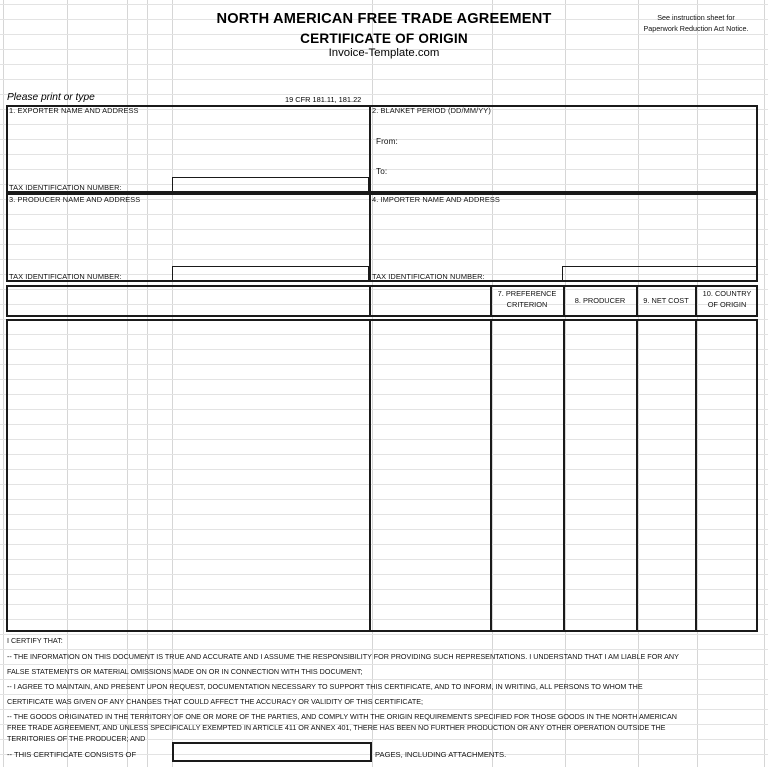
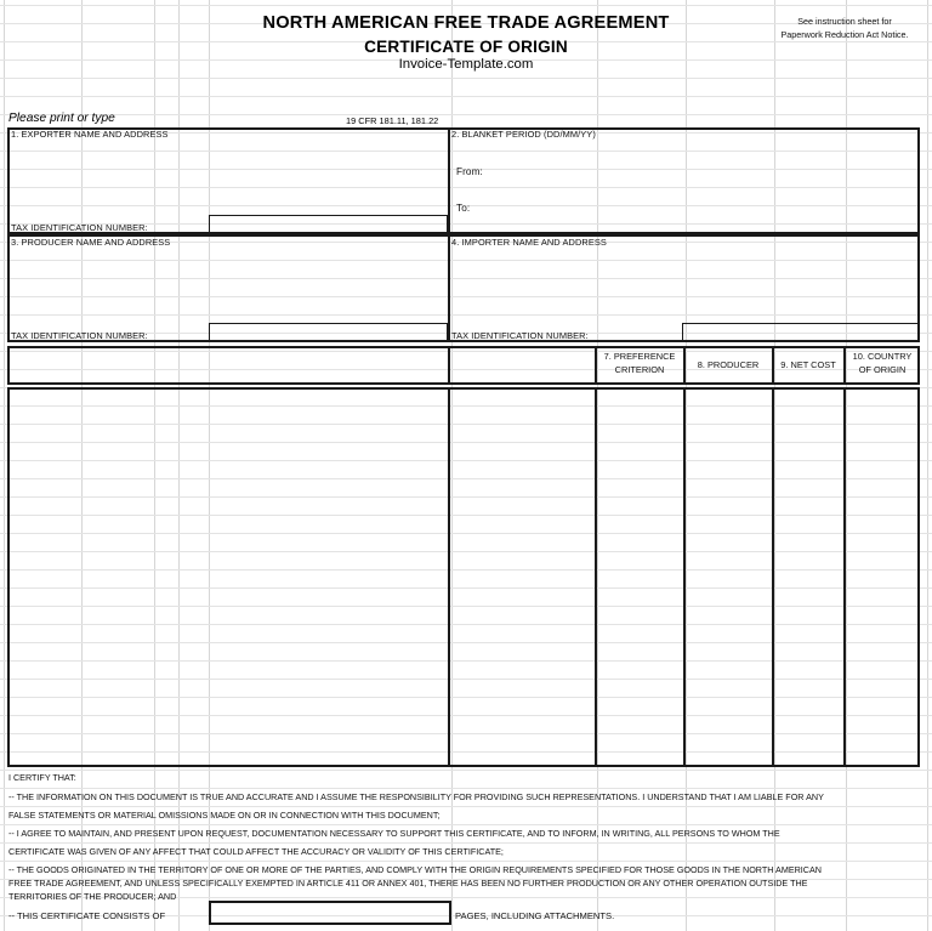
  NORTH AMERICAN FREE TRADE AGREEMENT
  CERTIFICATE OF ORIGIN
  Invoice-Template.com
  See instruction sheet for
  Paperwork Reduction Act Notice.
  Please print or type
  19 CFR 181.11, 181.22
  1. EXPORTER NAME AND ADDRESS
  TAX IDENTIFICATION NUMBER:
  2. BLANKET PERIOD (DD/MM/YY)
  From:
  To:
  3. PRODUCER NAME AND ADDRESS
  TAX IDENTIFICATION NUMBER:
  4. IMPORTER NAME AND ADDRESS
  TAX IDENTIFICATION NUMBER:
  7. PREFERENCE
  CRITERION
  8. PRODUCER
  9. NET COST
  10. COUNTRY
  OF ORIGIN
  I CERTIFY THAT:
  -- THE INFORMATION ON THIS DOCUMENT IS TRUE AND ACCURATE AND I ASSUME THE RESPONSIBILITY FOR PROVIDING SUCH REPRESENTATIONS. I UNDERSTAND THAT I AM LIABLE FOR ANY
  FALSE STATEMENTS OR MATERIAL OMISSIONS MADE ON OR IN CONNECTION WITH THIS DOCUMENT;
  -- I AGREE TO MAINTAIN, AND PRESENT UPON REQUEST, DOCUMENTATION NECESSARY TO SUPPORT THIS CERTIFICATE, AND TO INFORM, IN WRITING, ALL PERSONS TO WHOM THE
- CERTIFICATE WAS GIVEN OF ANY CHANGES THAT COULD AFFECT THE ACCURACY OR VALIDITY OF THIS CERTIFICATE;
+ CERTIFICATE WAS GIVEN OF ANY AFFECT THAT COULD AFFECT THE ACCURACY OR VALIDITY OF THIS CERTIFICATE;
  -- THE GOODS ORIGINATED IN THE TERRITORY OF ONE OR MORE OF THE PARTIES, AND COMPLY WITH THE ORIGIN REQUIREMENTS SPECIFIED FOR THOSE GOODS IN THE NORTH AMERICAN
  FREE TRADE AGREEMENT, AND UNLESS SPECIFICALLY EXEMPTED IN ARTICLE 411 OR ANNEX 401, THERE HAS BEEN NO FURTHER PRODUCTION OR ANY OTHER OPERATION OUTSIDE THE
  TERRITORIES OF THE PRODUCER; AND
  -- THIS CERTIFICATE CONSISTS OF
  PAGES, INCLUDING ATTACHMENTS.
